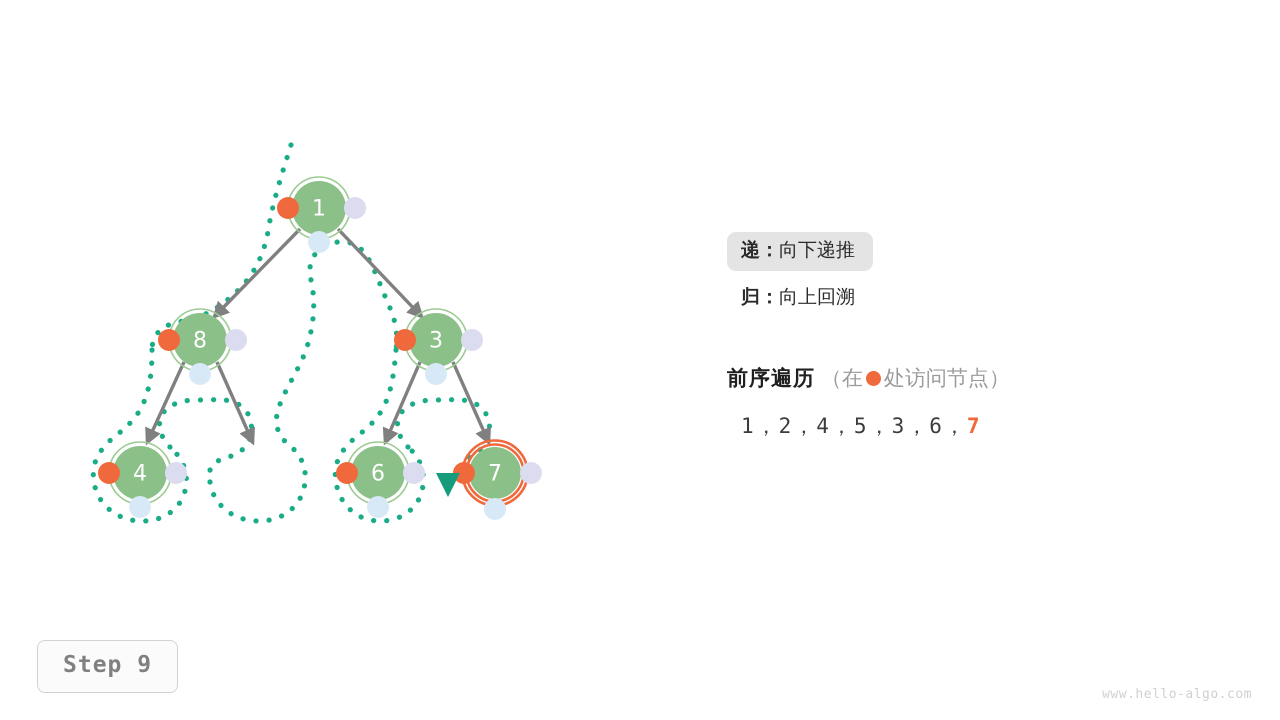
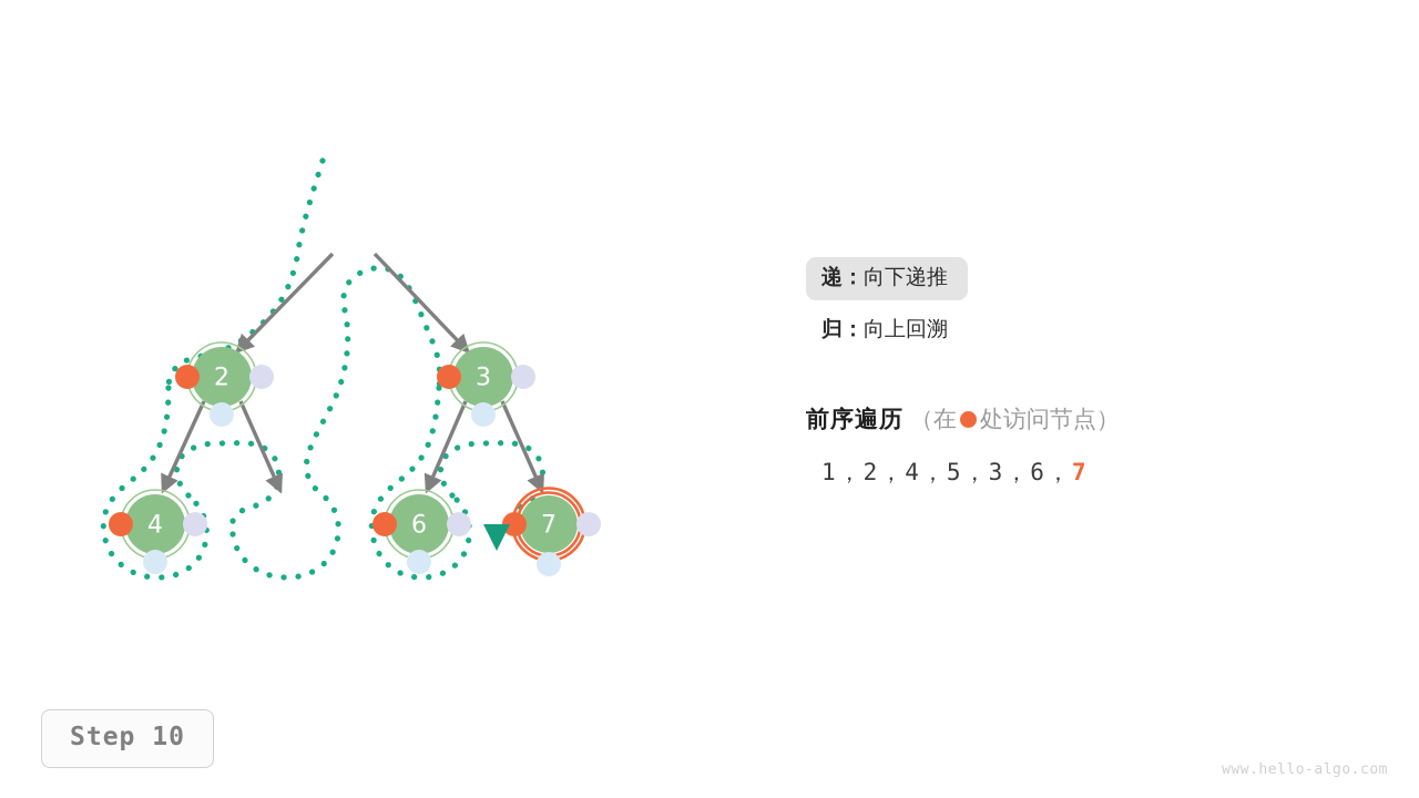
- 1
- 8
+ 2
  3
  4
  6
  7
  递：向下递推
  归：向上回溯
  前序遍历 （在 处访问节点）
  1，2，4，5，3，6，7
- Step 9
+ Step 10
  www.hello-algo.com
